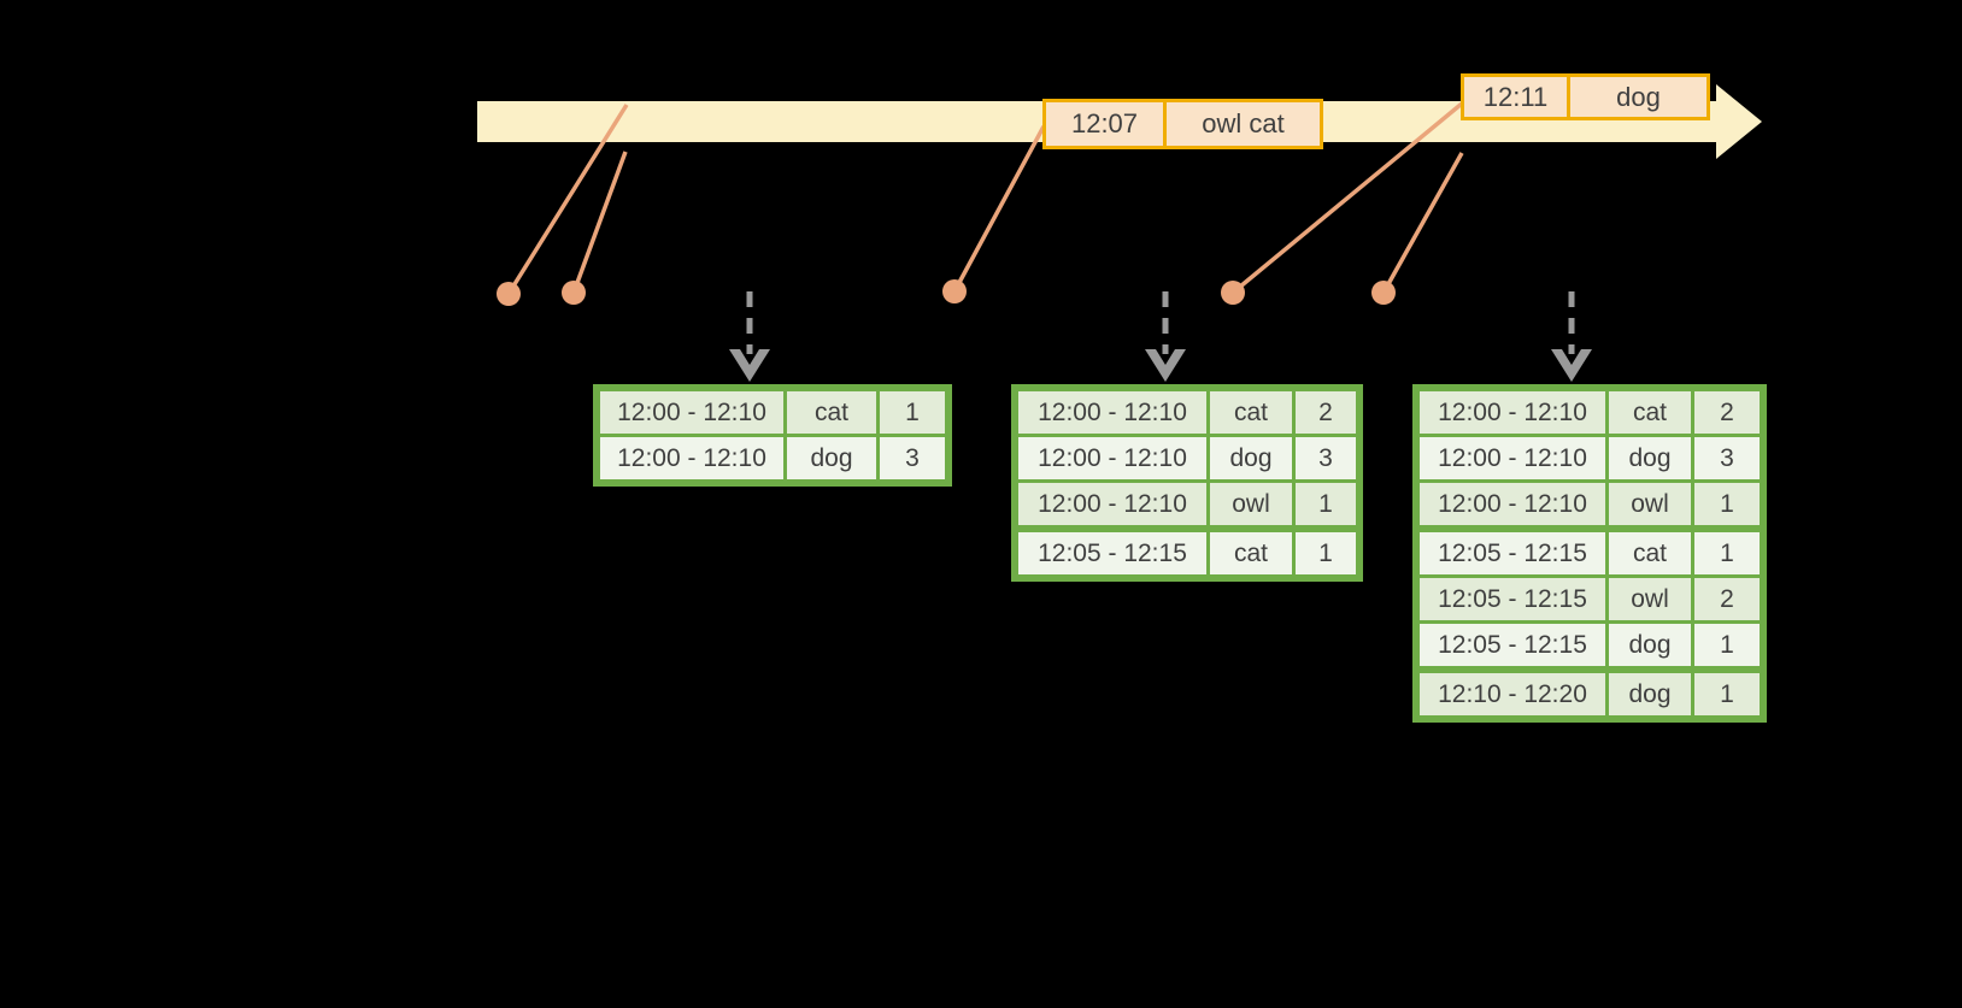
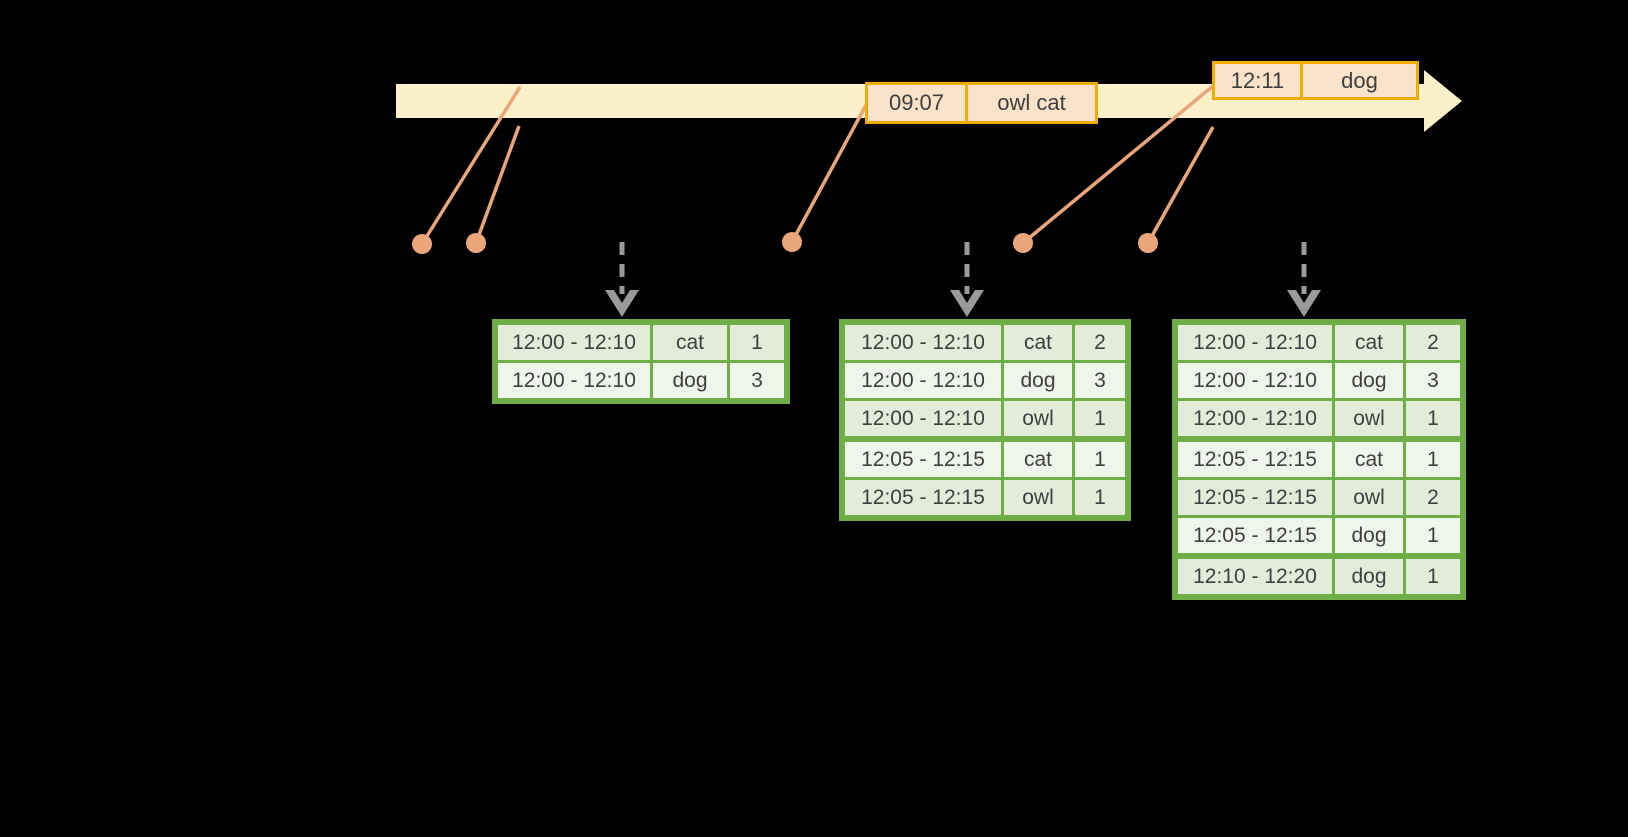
- 12:07	owl cat
+ 09:07	owl cat
  12:11	dog
  12:00 - 12:10	cat	1
  12:00 - 12:10	dog	3
  12:00 - 12:10	cat	2
  12:00 - 12:10	dog	3
  12:00 - 12:10	owl	1
  12:05 - 12:15	cat	1
+ 12:05 - 12:15	owl	1
  12:00 - 12:10	cat	2
  12:00 - 12:10	dog	3
  12:00 - 12:10	owl	1
  12:05 - 12:15	cat	1
  12:05 - 12:15	owl	2
  12:05 - 12:15	dog	1
  12:10 - 12:20	dog	1
